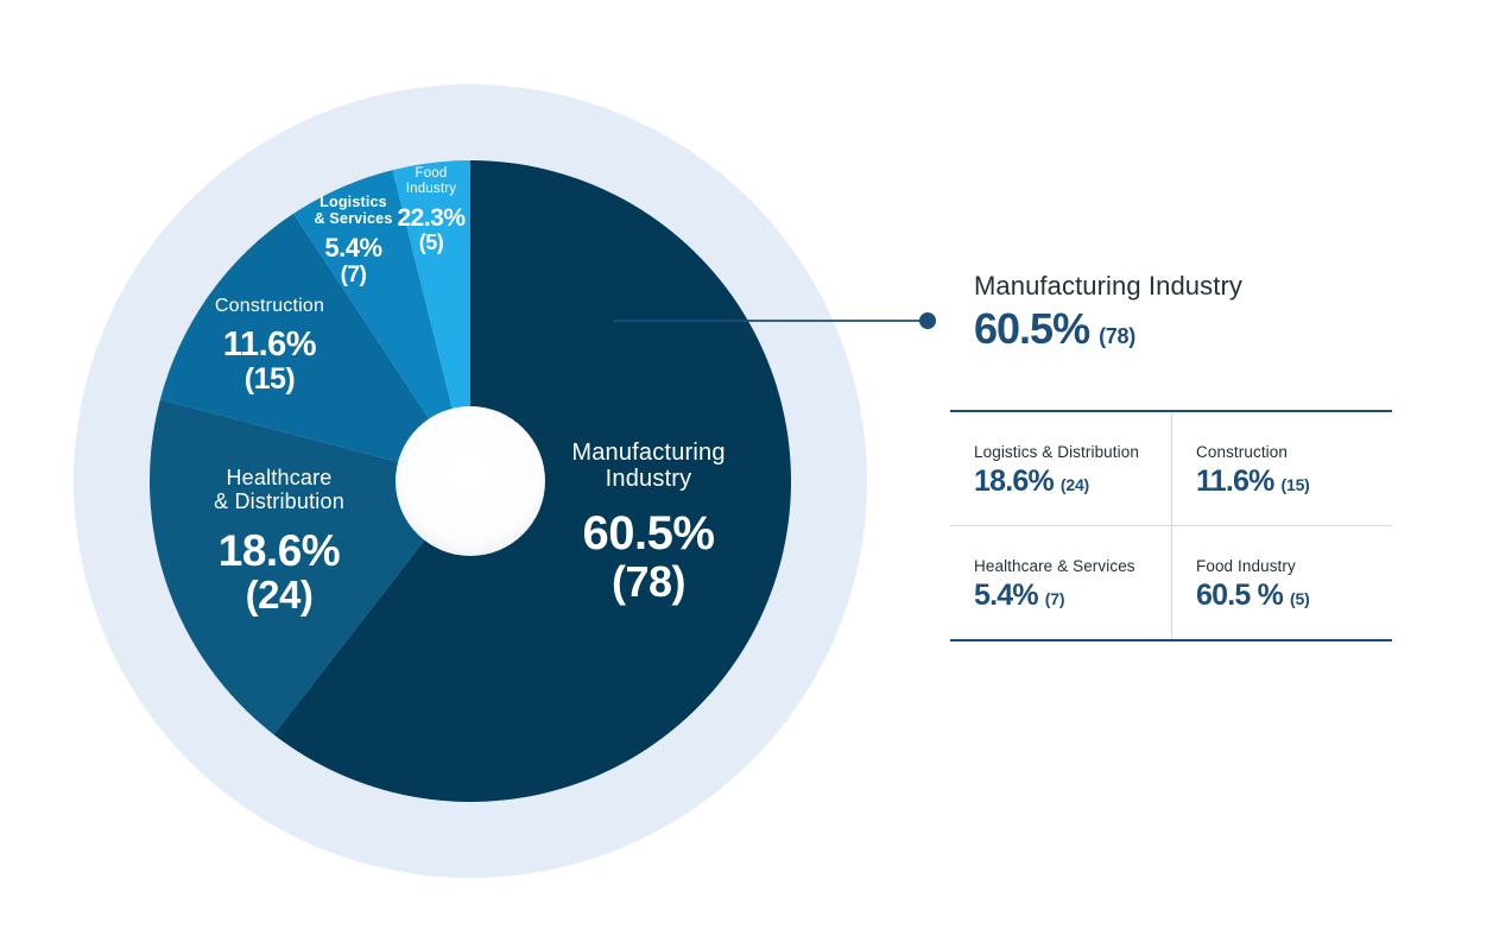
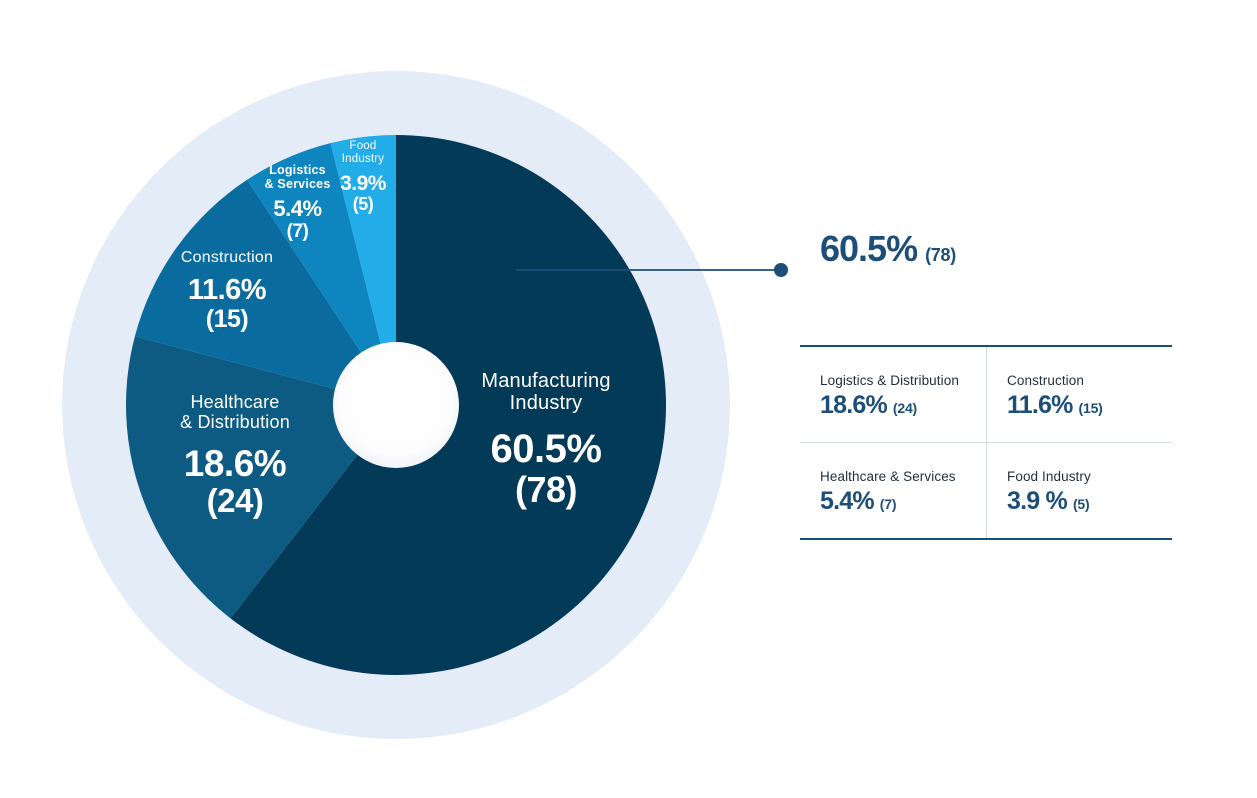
  Manufacturing
  Industry
  60.5%
  (78)
  Healthcare
  & Distribution
  18.6%
  (24)
  Construction
  11.6%
  (15)
  Logistics
  & Services
  5.4%
  (7)
  Food
  Industry
- 22.3%
+ 3.9%
  (5)
- Manufacturing Industry
  60.5%
  (78)
  Logistics & Distribution
  18.6%
  (24)
  Construction
  11.6%
  (15)
  Healthcare & Services
  5.4%
  (7)
  Food Industry
- 60.5 %
+ 3.9 %
  (5)
